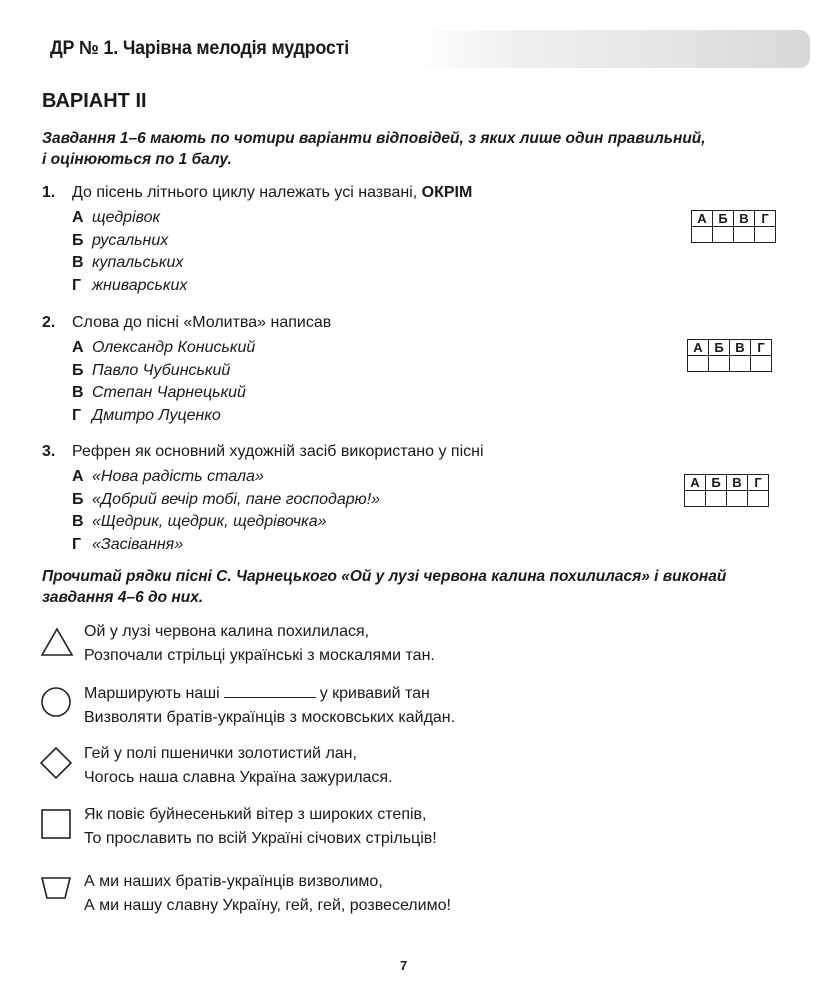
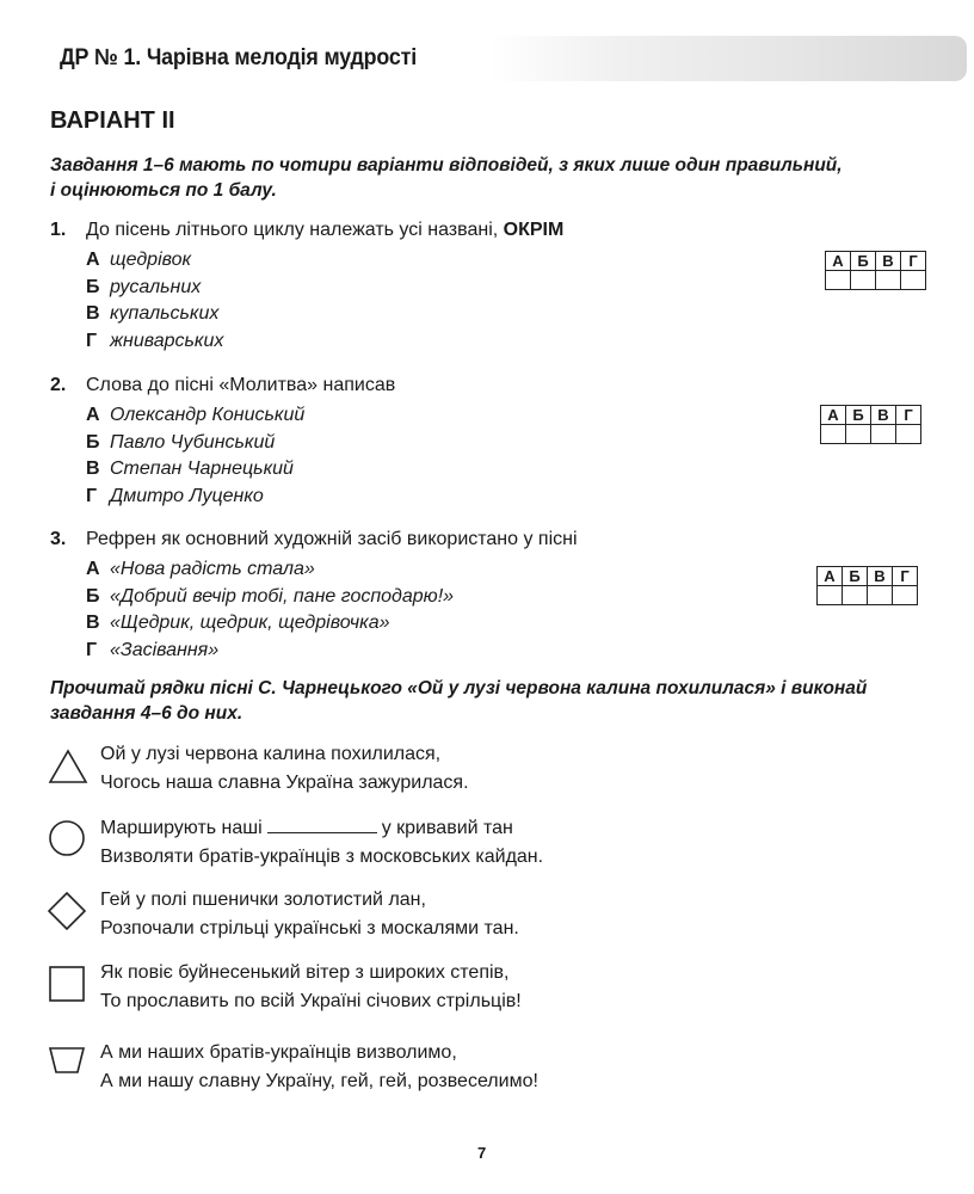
  ДР № 1. Чарівна мелодія мудрості
  ВАРІАНТ II
  Завдання 1–6 мають по чотири варіанти відповідей, з яких лише один правильний,
  і оцінюються по 1 балу.
  1. До пісень літнього циклу належать усі названі, ОКРІМ
  А щедрівок
  Б русальних
  В купальських
  Г жниварських
  А	Б	В	Г
  2. Слова до пісні «Молитва» написав
  А Олександр Кониський
  Б Павло Чубинський
  В Степан Чарнецький
  Г Дмитро Луценко
  А	Б	В	Г
  3. Рефрен як основний художній засіб використано у пісні
  А «Нова радість стала»
  Б «Добрий вечір тобі, пане господарю!»
  В «Щедрик, щедрик, щедрівочка»
  Г «Засівання»
  А	Б	В	Г
  Прочитай рядки пісні С. Чарнецького «Ой у лузі червона калина похилилася» і виконай
  завдання 4–6 до них.
  Ой у лузі червона калина похилилася,
- Розпочали стрільці українські з москалями тан.
+ Чогось наша славна Україна зажурилася.
  Марширують наші у кривавий тан
  Визволяти братів-українців з московських кайдан.
  Гей у полі пшенички золотистий лан,
- Чогось наша славна Україна зажурилася.
+ Розпочали стрільці українські з москалями тан.
  Як повіє буйнесенький вітер з широких степів,
  То прославить по всій Україні січових стрільців!
  А ми наших братів-українців визволимо,
  А ми нашу славну Україну, гей, гей, розвеселимо!
  7
